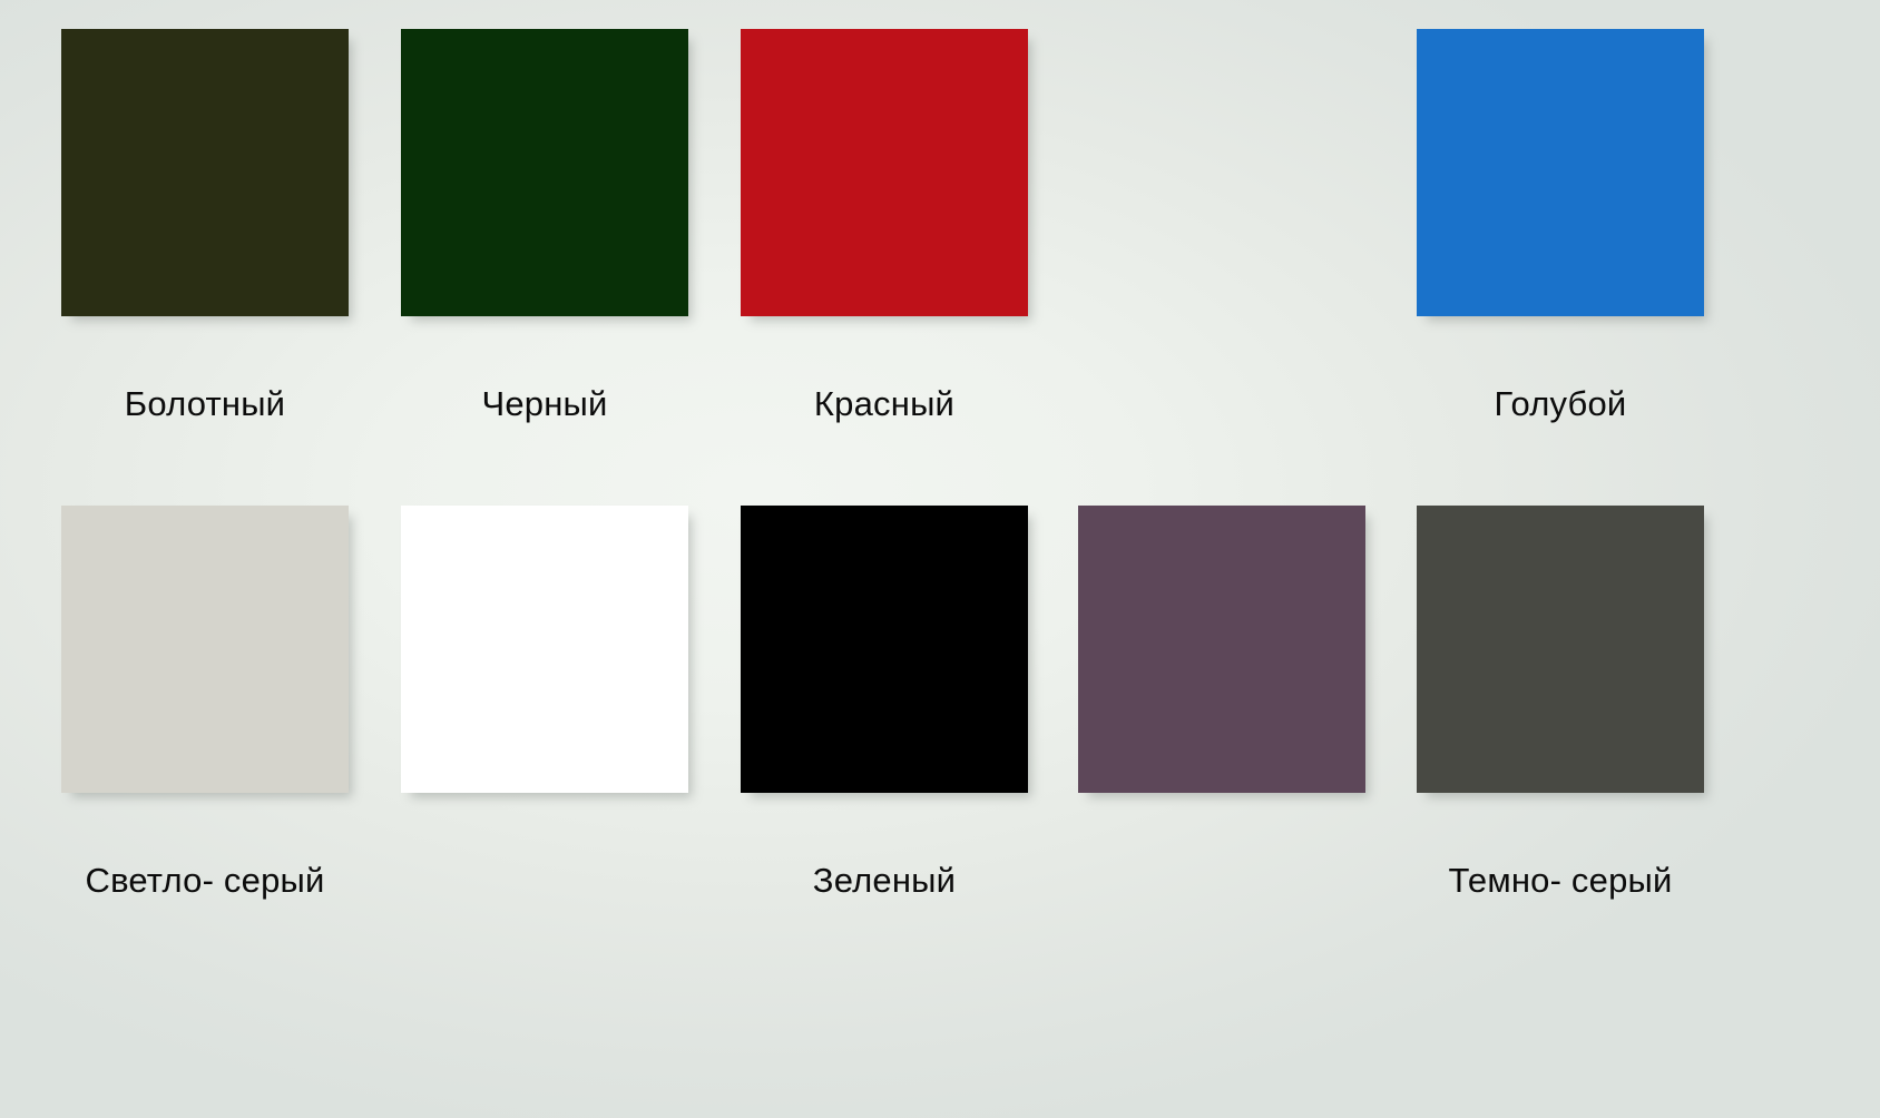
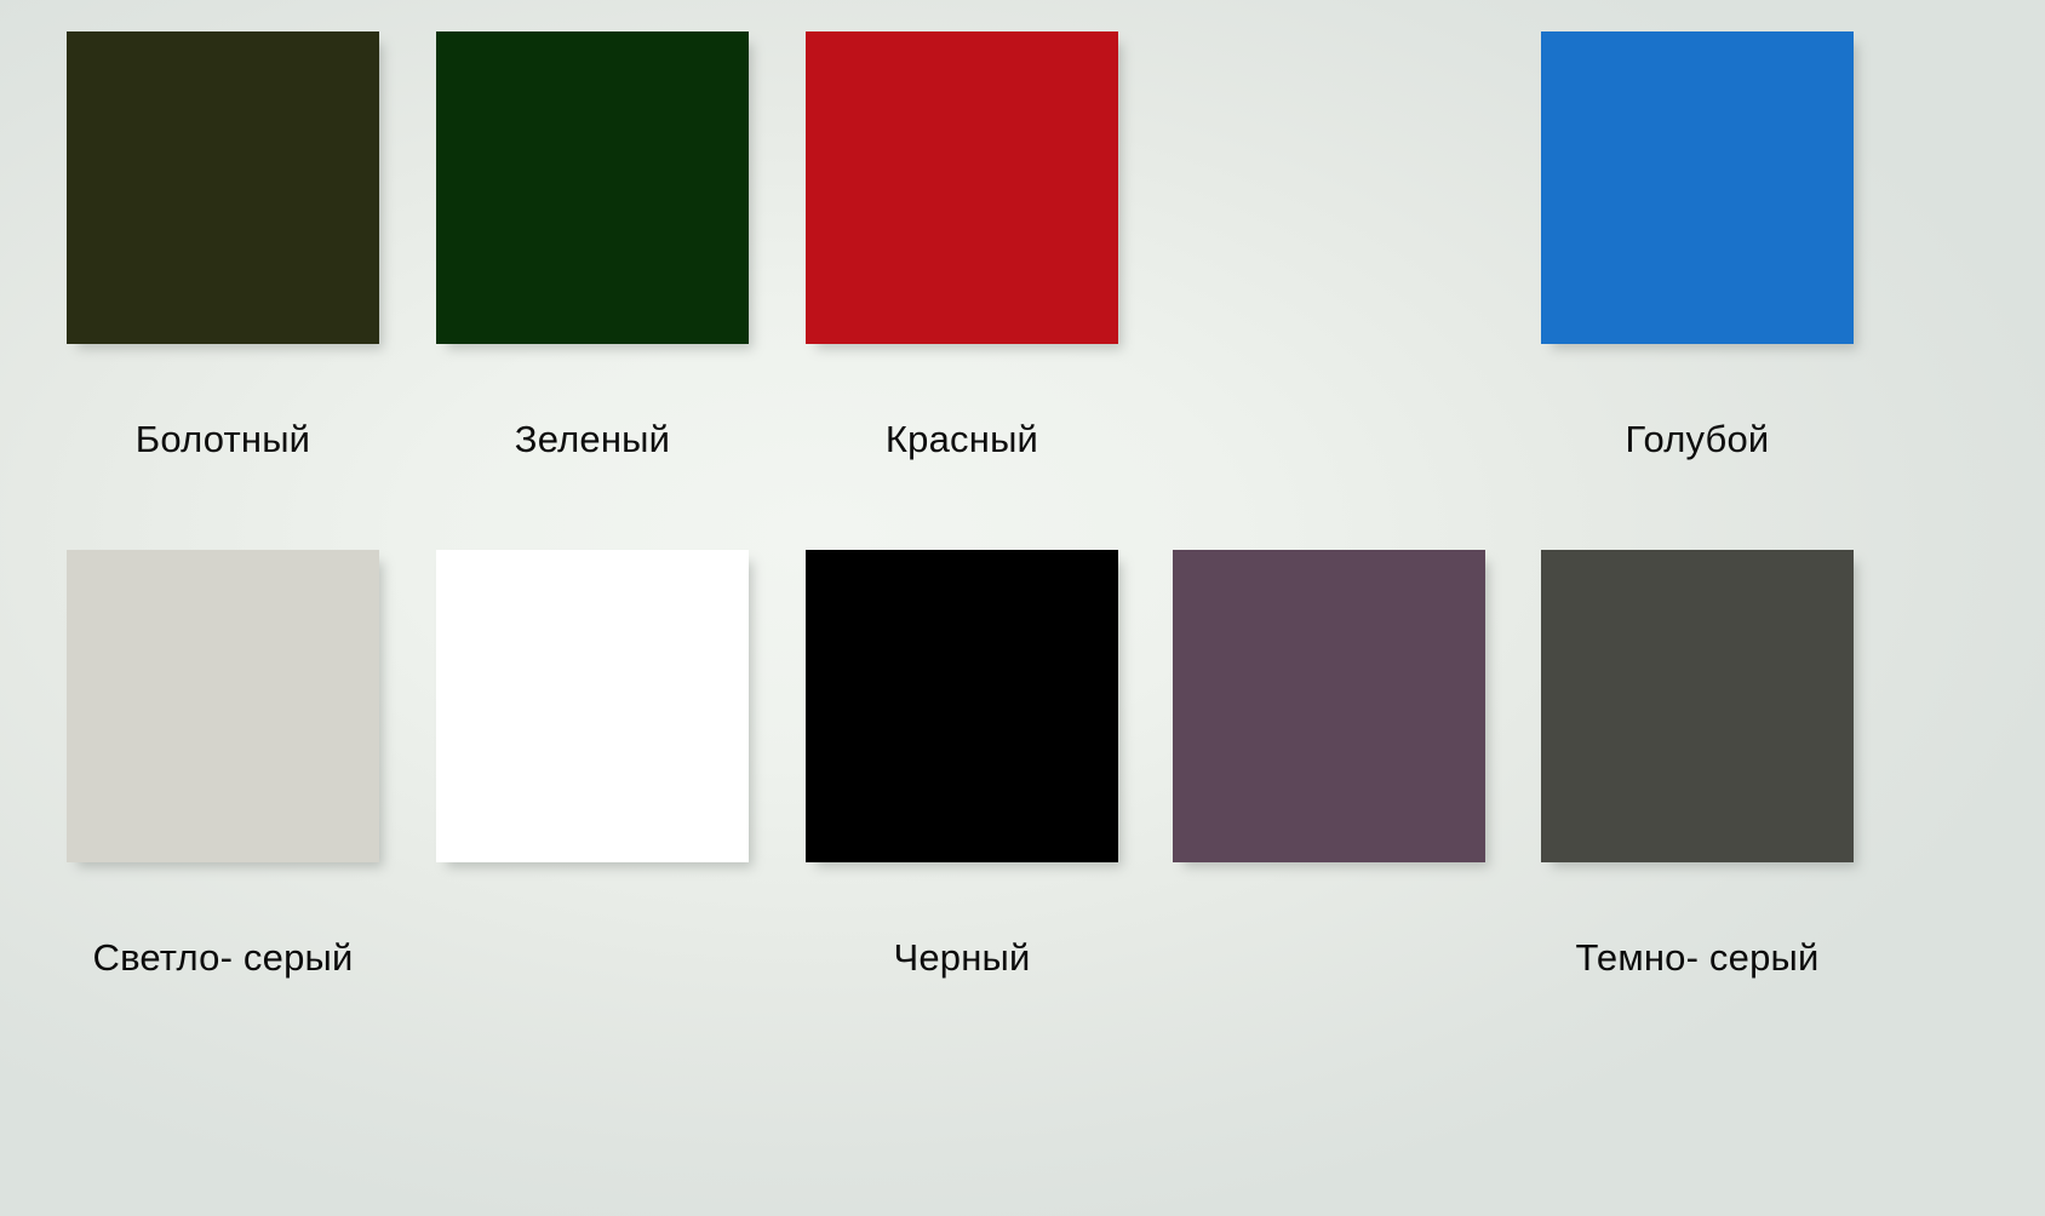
  Болотный
- Черный
+ Зеленый
  Красный
  Голубой
  Светло- серый
- Зеленый
+ Черный
  Темно- серый
